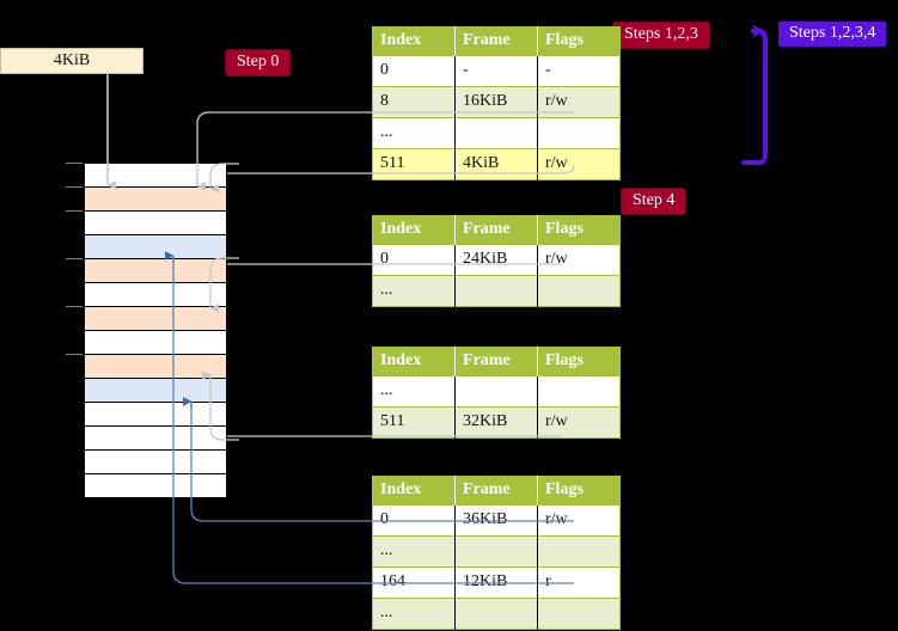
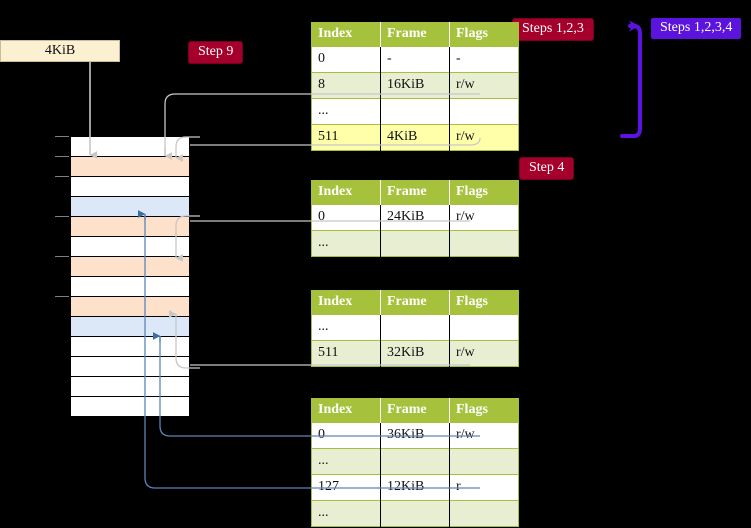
  4KiB
- Step 0
+ Step 9
  Steps 1,2,3
  Step 4
  Steps 1,2,3,4
  Index	Frame	Flags
  0	-	-
  8	16KiB	r/w
  ...
  511	4KiB	r/w
  Index	Frame	Flags
  0	24KiB	r/w
  ...
  Index	Frame	Flags
  ...
  511	32KiB	r/w
  Index	Frame	Flags
  0	36KiB	r/w
  ...
- 164	12KiB	r
+ 127	12KiB	r
  ...
